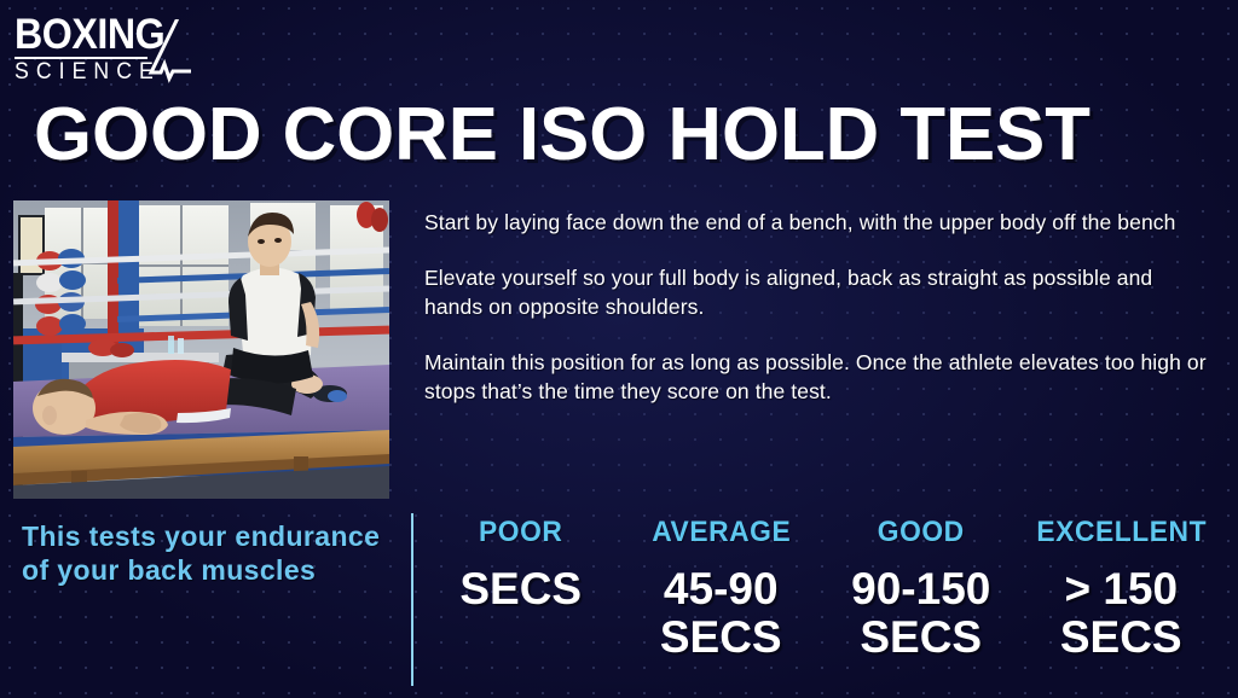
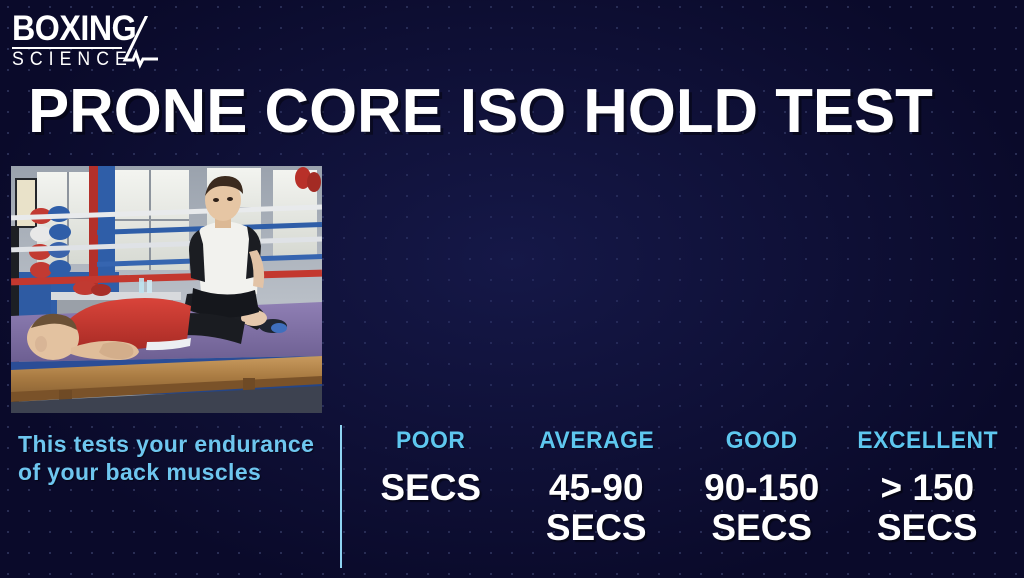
  BOXING
  SCIENC
- GOOD CORE ISO HOLD TEST
+ PRONE CORE ISO HOLD TEST
- Start by laying face down the end of a bench, with the upper body off the bench
- Elevate yourself so your full body is aligned, back as straight as possible and hands on opposite shoulders.
- Maintain this position for as long as possible. Once the athlete elevates too high or stops that’s the time they score on the test.
  This tests your endurance of your back muscles
  POOR
  SECS
  AVERAGE
  45-90
  SECS
  GOOD
  90-150
  SECS
  EXCELLENT
  > 150
  SECS
